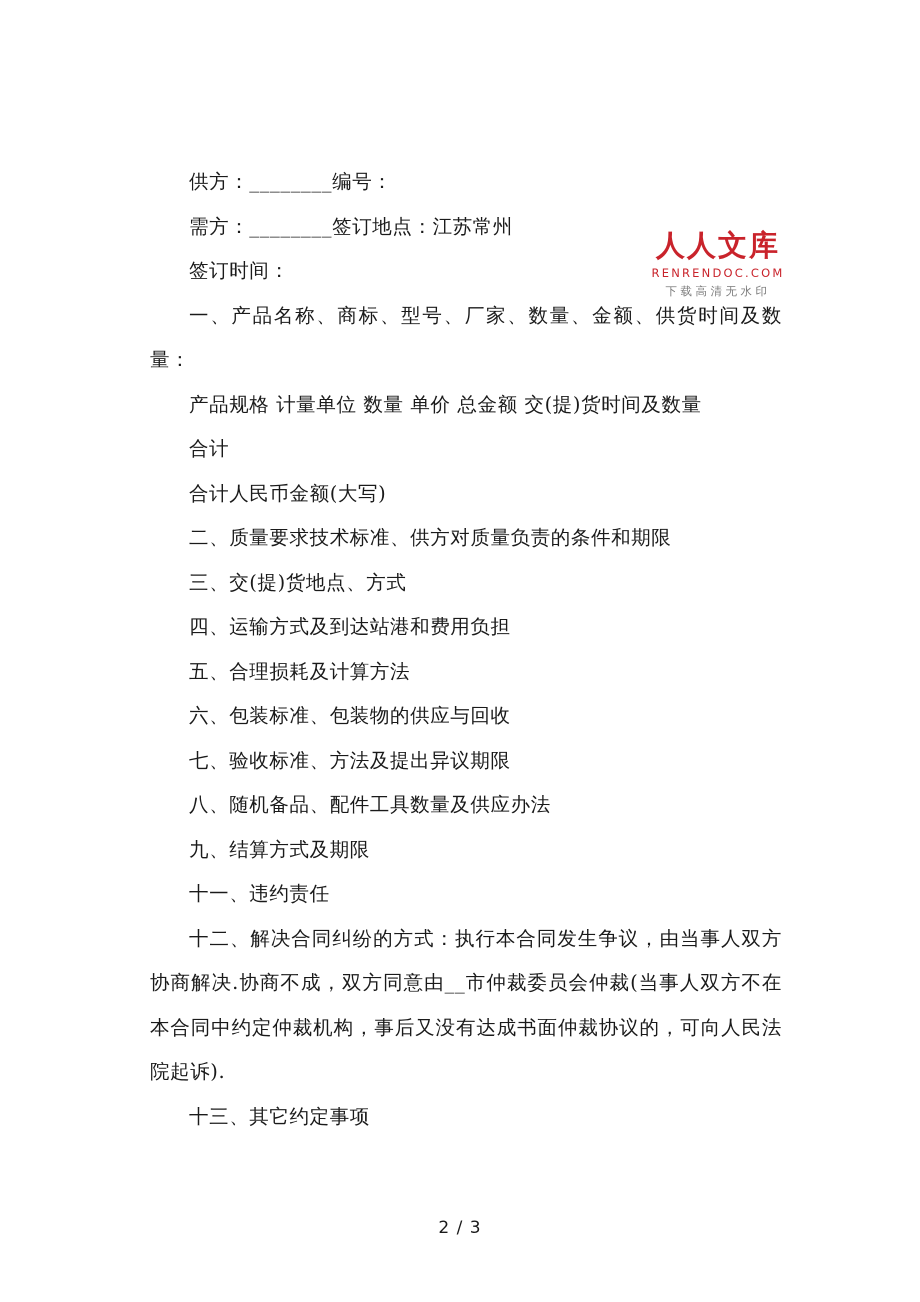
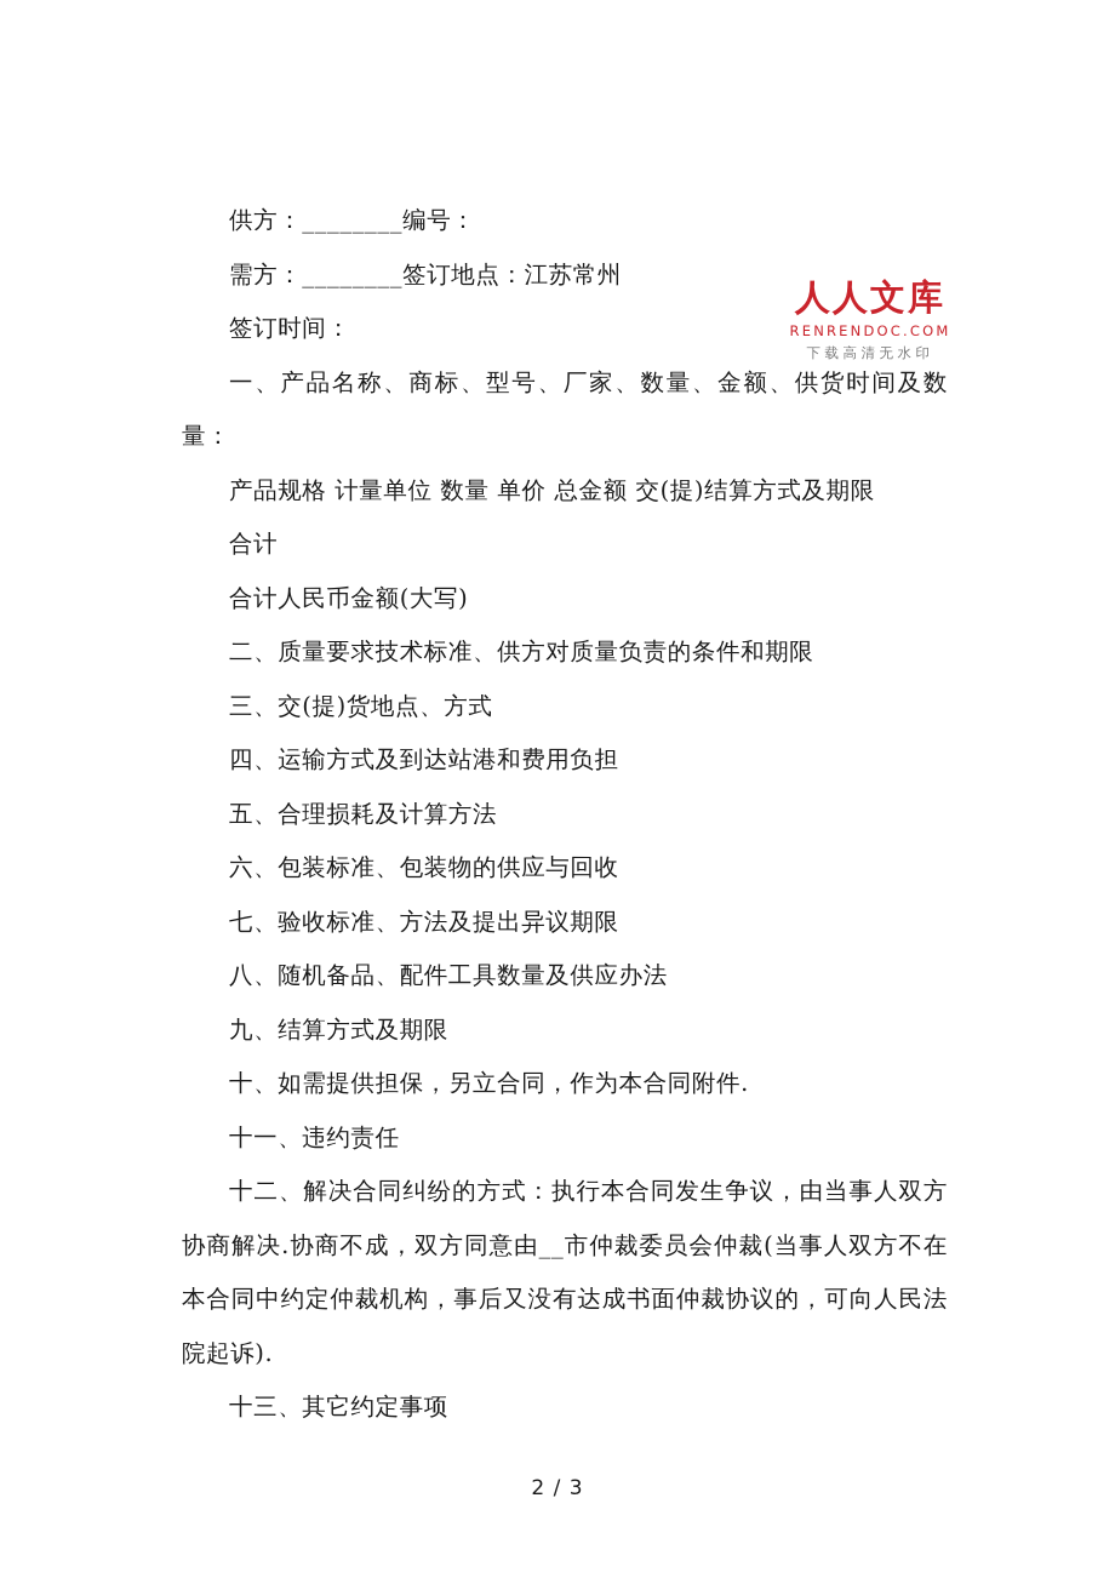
  供方：________编号：
  需方：________签订地点：江苏常州
  签订时间：
  一、产品名称、商标、型号、厂家、数量、金额、供货时间及数量：
- 产品规格 计量单位 数量 单价 总金额 交(提)货时间及数量
+ 产品规格 计量单位 数量 单价 总金额 交(提)结算方式及期限
  合计
  合计人民币金额(大写)
  二、质量要求技术标准、供方对质量负责的条件和期限
  三、交(提)货地点、方式
  四、运输方式及到达站港和费用负担
  五、合理损耗及计算方法
  六、包装标准、包装物的供应与回收
  七、验收标准、方法及提出异议期限
  八、随机备品、配件工具数量及供应办法
  九、结算方式及期限
+ 十、如需提供担保，另立合同，作为本合同附件.
  十一、违约责任
  十二、解决合同纠纷的方式：执行本合同发生争议，由当事人双方协商解决.协商不成，双方同意由__市仲裁委员会仲裁(当事人双方不在本合同中约定仲裁机构，事后又没有达成书面仲裁协议的，可向人民法院起诉).
  十三、其它约定事项
  人人文库
  RENRENDOC.COM
  下载高清无水印
  2 / 3
